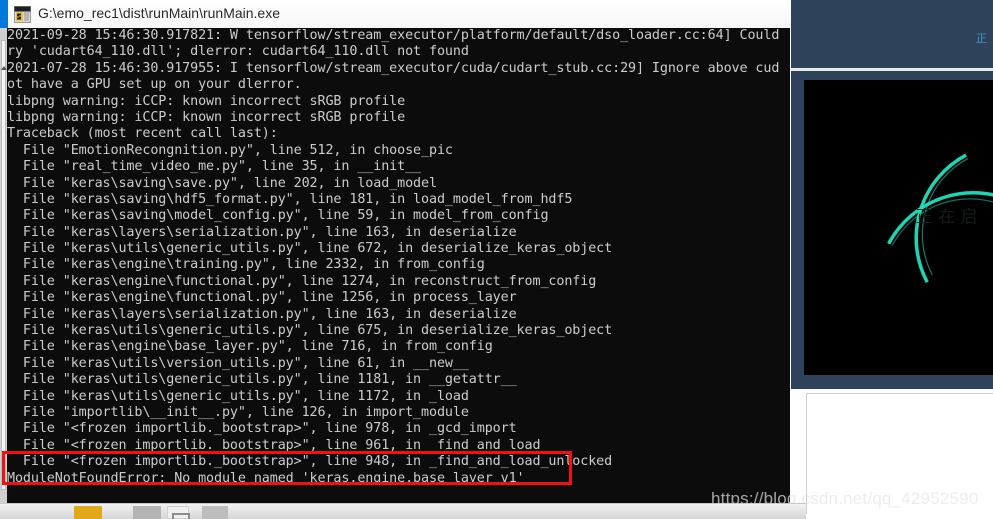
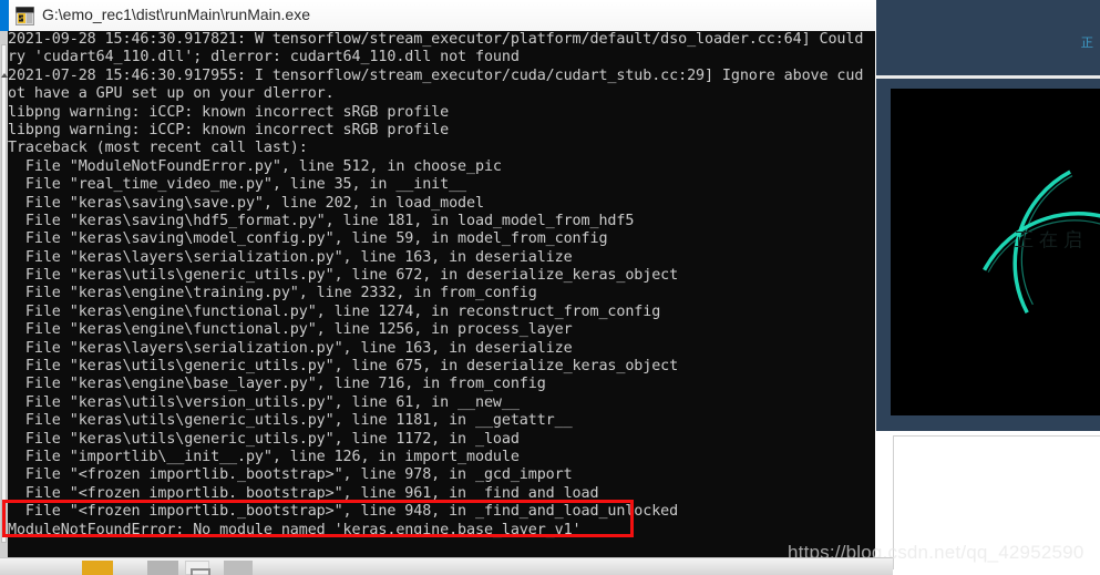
  正
  正在启
  G:\emo_rec1\dist\runMain\runMain.exe
  2021-09-28 15:46:30.917821: W tensorflow/stream_executor/platform/default/dso_loader.cc:64] Could
  ry 'cudart64_110.dll'; dlerror: cudart64_110.dll not found
  2021-07-28 15:46:30.917955: I tensorflow/stream_executor/cuda/cudart_stub.cc:29] Ignore above cud
  ot have a GPU set up on your dlerror.
  libpng warning: iCCP: known incorrect sRGB profile
  libpng warning: iCCP: known incorrect sRGB profile
  Traceback (most recent call last):
- File "EmotionRecongnition.py", line 512, in choose_pic
+ File "ModuleNotFoundError.py", line 512, in choose_pic
  File "real_time_video_me.py", line 35, in __init__
  File "keras\saving\save.py", line 202, in load_model
  File "keras\saving\hdf5_format.py", line 181, in load_model_from_hdf5
  File "keras\saving\model_config.py", line 59, in model_from_config
  File "keras\layers\serialization.py", line 163, in deserialize
  File "keras\utils\generic_utils.py", line 672, in deserialize_keras_object
  File "keras\engine\training.py", line 2332, in from_config
  File "keras\engine\functional.py", line 1274, in reconstruct_from_config
  File "keras\engine\functional.py", line 1256, in process_layer
  File "keras\layers\serialization.py", line 163, in deserialize
  File "keras\utils\generic_utils.py", line 675, in deserialize_keras_object
  File "keras\engine\base_layer.py", line 716, in from_config
  File "keras\utils\version_utils.py", line 61, in __new__
  File "keras\utils\generic_utils.py", line 1181, in __getattr__
  File "keras\utils\generic_utils.py", line 1172, in _load
  File "importlib\__init__.py", line 126, in import_module
  File "<frozen importlib._bootstrap>", line 978, in _gcd_import
  File "<frozen importlib._bootstrap>", line 961, in _find_and_load
  File "<frozen importlib._bootstrap>", line 948, in _find_and_load_unlocked
  ModuleNotFoundError: No module named 'keras.engine.base_layer_v1'
  https://blog.csdn.net/qq_42952590
